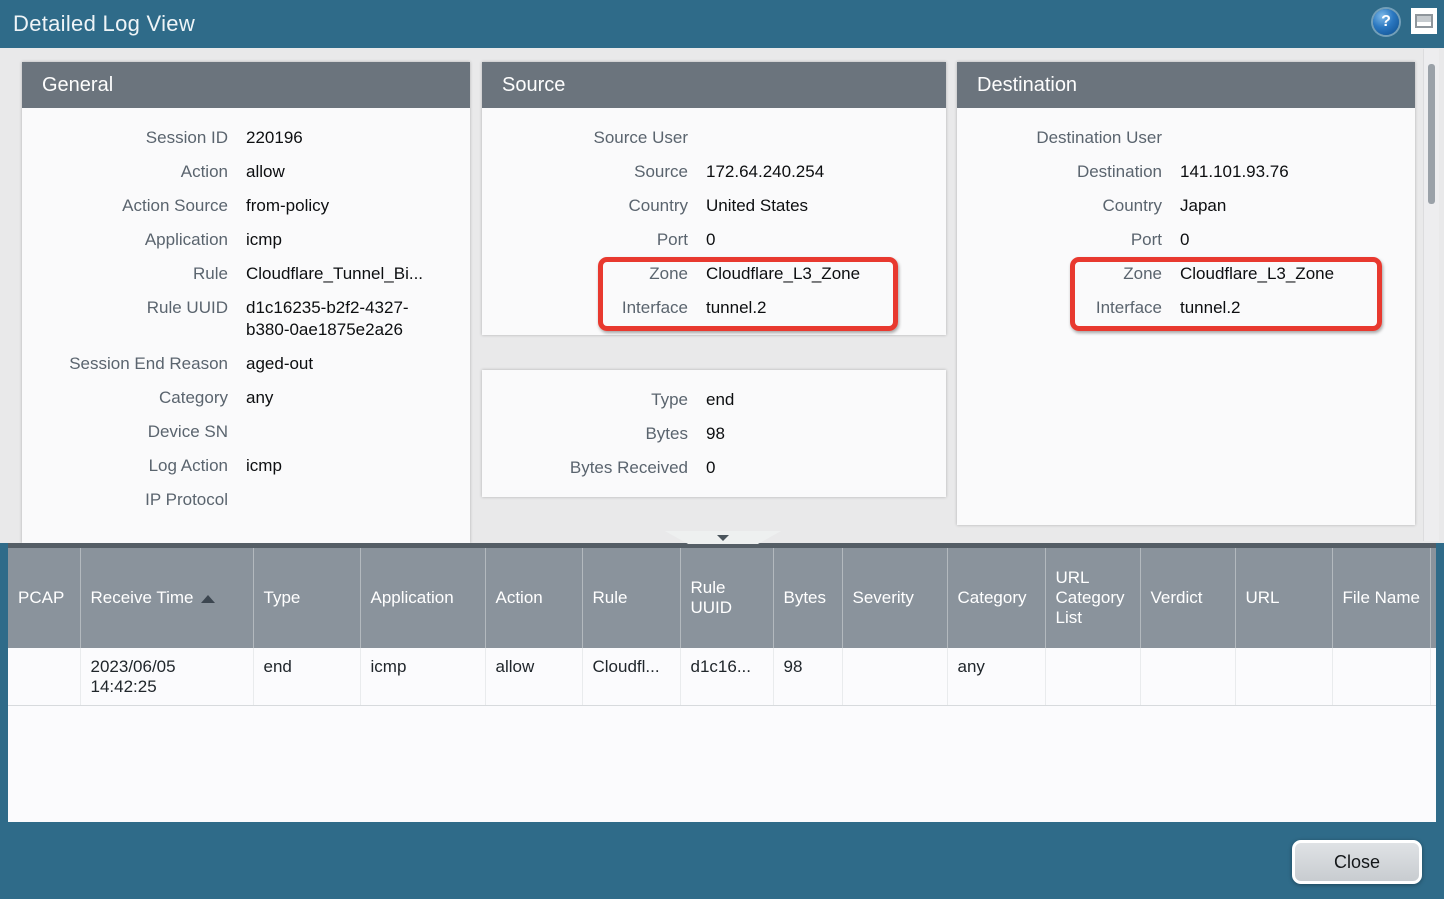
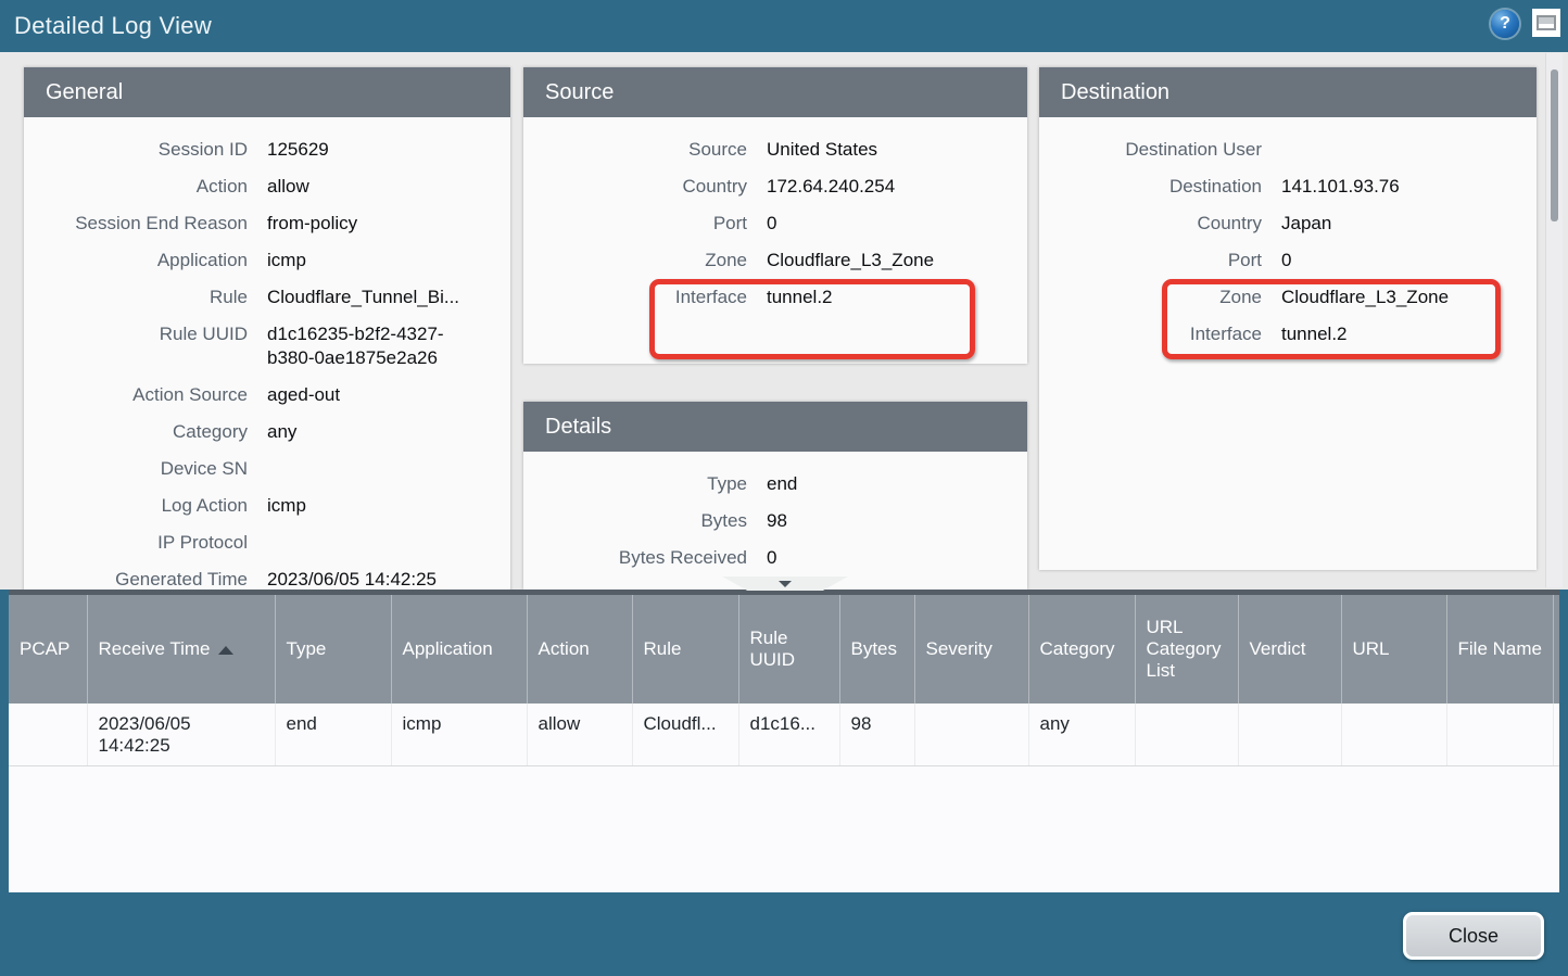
  Detailed Log View
  ?
  General
  Session ID
- 220196
+ 125629
  Action
  allow
- Action Source
+ Session End Reason
  from-policy
  Application
  icmp
  Rule
  Cloudflare_Tunnel_Bi...
  Rule UUID
  d1c16235-b2f2-4327-b380-0ae1875e2a26
- Session End Reason
+ Action Source
  aged-out
  Category
  any
  Device SN
  Log Action
  icmp
  IP Protocol
+ Generated Time
+ 2023/06/05 14:42:25
  Source
- Source User
  Source
- 172.64.240.254
+ United States
  Country
- United States
+ 172.64.240.254
  Port
  0
  Zone
  Cloudflare_L3_Zone
  Interface
  tunnel.2
+ Details
  Type
  end
  Bytes
  98
  Bytes Received
  0
  Destination
  Destination User
  Destination
  141.101.93.76
  Country
  Japan
  Port
  0
  Zone
  Cloudflare_L3_Zone
  Interface
  tunnel.2
  PCAP	Receive Time	Type	Application	Action	Rule	Rule UUID	Bytes	Severity	Category	URL Category List	Verdict	URL	File Name
  	2023/06/05 14:42:25	end	icmp	allow	Cloudfl...	d1c16...	98		any
  Close
